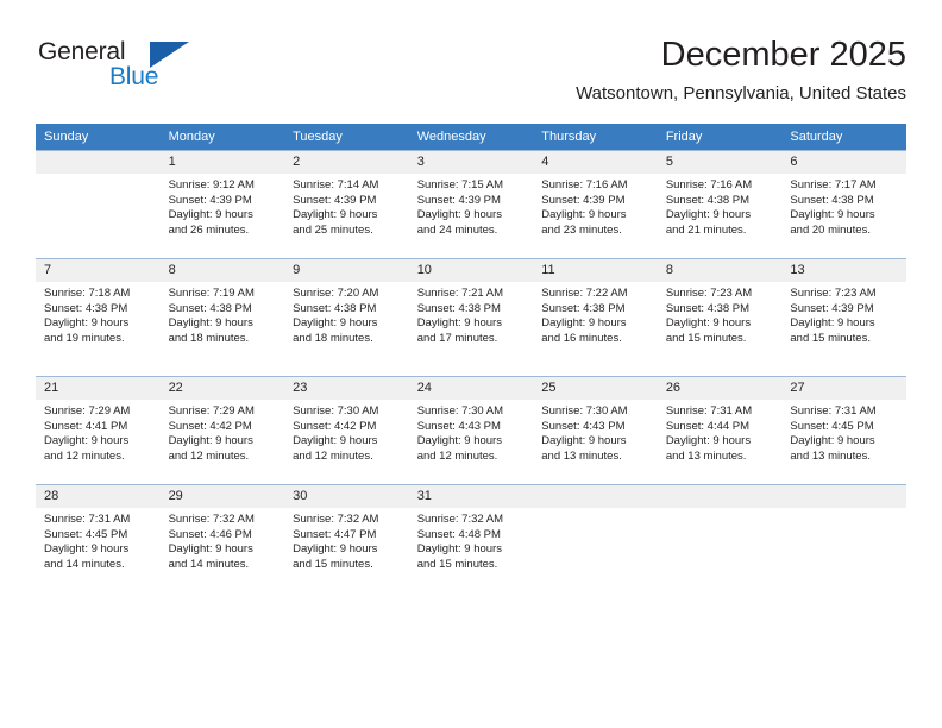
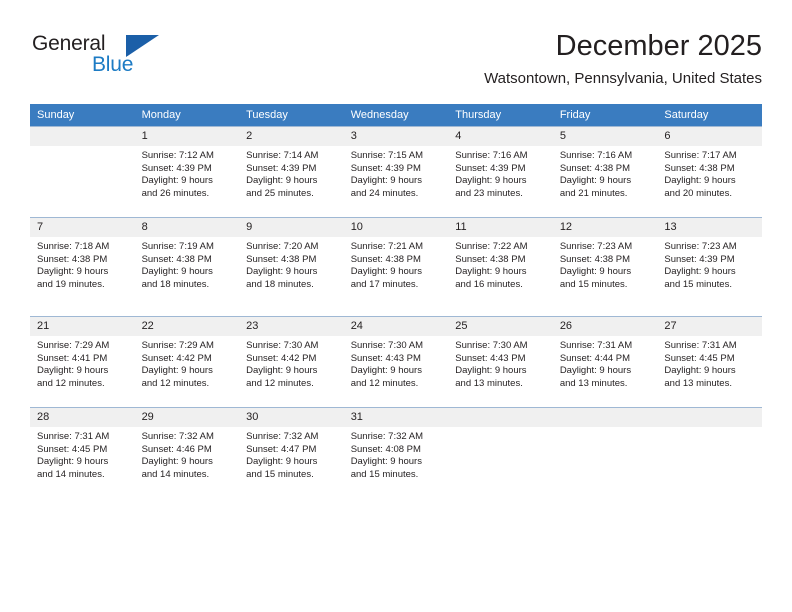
  General
  Blue
  December 2025
  Watsontown, Pennsylvania, United States
  Sunday	Monday	Tuesday	Wednesday	Thursday	Friday	Saturday
- 	1Sunrise: 9:12 AMSunset: 4:39 PMDaylight: 9 hoursand 26 minutes.	2Sunrise: 7:14 AMSunset: 4:39 PMDaylight: 9 hoursand 25 minutes.	3Sunrise: 7:15 AMSunset: 4:39 PMDaylight: 9 hoursand 24 minutes.	4Sunrise: 7:16 AMSunset: 4:39 PMDaylight: 9 hoursand 23 minutes.	5Sunrise: 7:16 AMSunset: 4:38 PMDaylight: 9 hoursand 21 minutes.	6Sunrise: 7:17 AMSunset: 4:38 PMDaylight: 9 hoursand 20 minutes.
+ 	1Sunrise: 7:12 AMSunset: 4:39 PMDaylight: 9 hoursand 26 minutes.	2Sunrise: 7:14 AMSunset: 4:39 PMDaylight: 9 hoursand 25 minutes.	3Sunrise: 7:15 AMSunset: 4:39 PMDaylight: 9 hoursand 24 minutes.	4Sunrise: 7:16 AMSunset: 4:39 PMDaylight: 9 hoursand 23 minutes.	5Sunrise: 7:16 AMSunset: 4:38 PMDaylight: 9 hoursand 21 minutes.	6Sunrise: 7:17 AMSunset: 4:38 PMDaylight: 9 hoursand 20 minutes.
- 7Sunrise: 7:18 AMSunset: 4:38 PMDaylight: 9 hoursand 19 minutes.	8Sunrise: 7:19 AMSunset: 4:38 PMDaylight: 9 hoursand 18 minutes.	9Sunrise: 7:20 AMSunset: 4:38 PMDaylight: 9 hoursand 18 minutes.	10Sunrise: 7:21 AMSunset: 4:38 PMDaylight: 9 hoursand 17 minutes.	11Sunrise: 7:22 AMSunset: 4:38 PMDaylight: 9 hoursand 16 minutes.	8Sunrise: 7:23 AMSunset: 4:38 PMDaylight: 9 hoursand 15 minutes.	13Sunrise: 7:23 AMSunset: 4:39 PMDaylight: 9 hoursand 15 minutes.
+ 7Sunrise: 7:18 AMSunset: 4:38 PMDaylight: 9 hoursand 19 minutes.	8Sunrise: 7:19 AMSunset: 4:38 PMDaylight: 9 hoursand 18 minutes.	9Sunrise: 7:20 AMSunset: 4:38 PMDaylight: 9 hoursand 18 minutes.	10Sunrise: 7:21 AMSunset: 4:38 PMDaylight: 9 hoursand 17 minutes.	11Sunrise: 7:22 AMSunset: 4:38 PMDaylight: 9 hoursand 16 minutes.	12Sunrise: 7:23 AMSunset: 4:38 PMDaylight: 9 hoursand 15 minutes.	13Sunrise: 7:23 AMSunset: 4:39 PMDaylight: 9 hoursand 15 minutes.
  21Sunrise: 7:29 AMSunset: 4:41 PMDaylight: 9 hoursand 12 minutes.	22Sunrise: 7:29 AMSunset: 4:42 PMDaylight: 9 hoursand 12 minutes.	23Sunrise: 7:30 AMSunset: 4:42 PMDaylight: 9 hoursand 12 minutes.	24Sunrise: 7:30 AMSunset: 4:43 PMDaylight: 9 hoursand 12 minutes.	25Sunrise: 7:30 AMSunset: 4:43 PMDaylight: 9 hoursand 13 minutes.	26Sunrise: 7:31 AMSunset: 4:44 PMDaylight: 9 hoursand 13 minutes.	27Sunrise: 7:31 AMSunset: 4:45 PMDaylight: 9 hoursand 13 minutes.
- 28Sunrise: 7:31 AMSunset: 4:45 PMDaylight: 9 hoursand 14 minutes.	29Sunrise: 7:32 AMSunset: 4:46 PMDaylight: 9 hoursand 14 minutes.	30Sunrise: 7:32 AMSunset: 4:47 PMDaylight: 9 hoursand 15 minutes.	31Sunrise: 7:32 AMSunset: 4:48 PMDaylight: 9 hoursand 15 minutes.
+ 28Sunrise: 7:31 AMSunset: 4:45 PMDaylight: 9 hoursand 14 minutes.	29Sunrise: 7:32 AMSunset: 4:46 PMDaylight: 9 hoursand 14 minutes.	30Sunrise: 7:32 AMSunset: 4:47 PMDaylight: 9 hoursand 15 minutes.	31Sunrise: 7:32 AMSunset: 4:08 PMDaylight: 9 hoursand 15 minutes.
